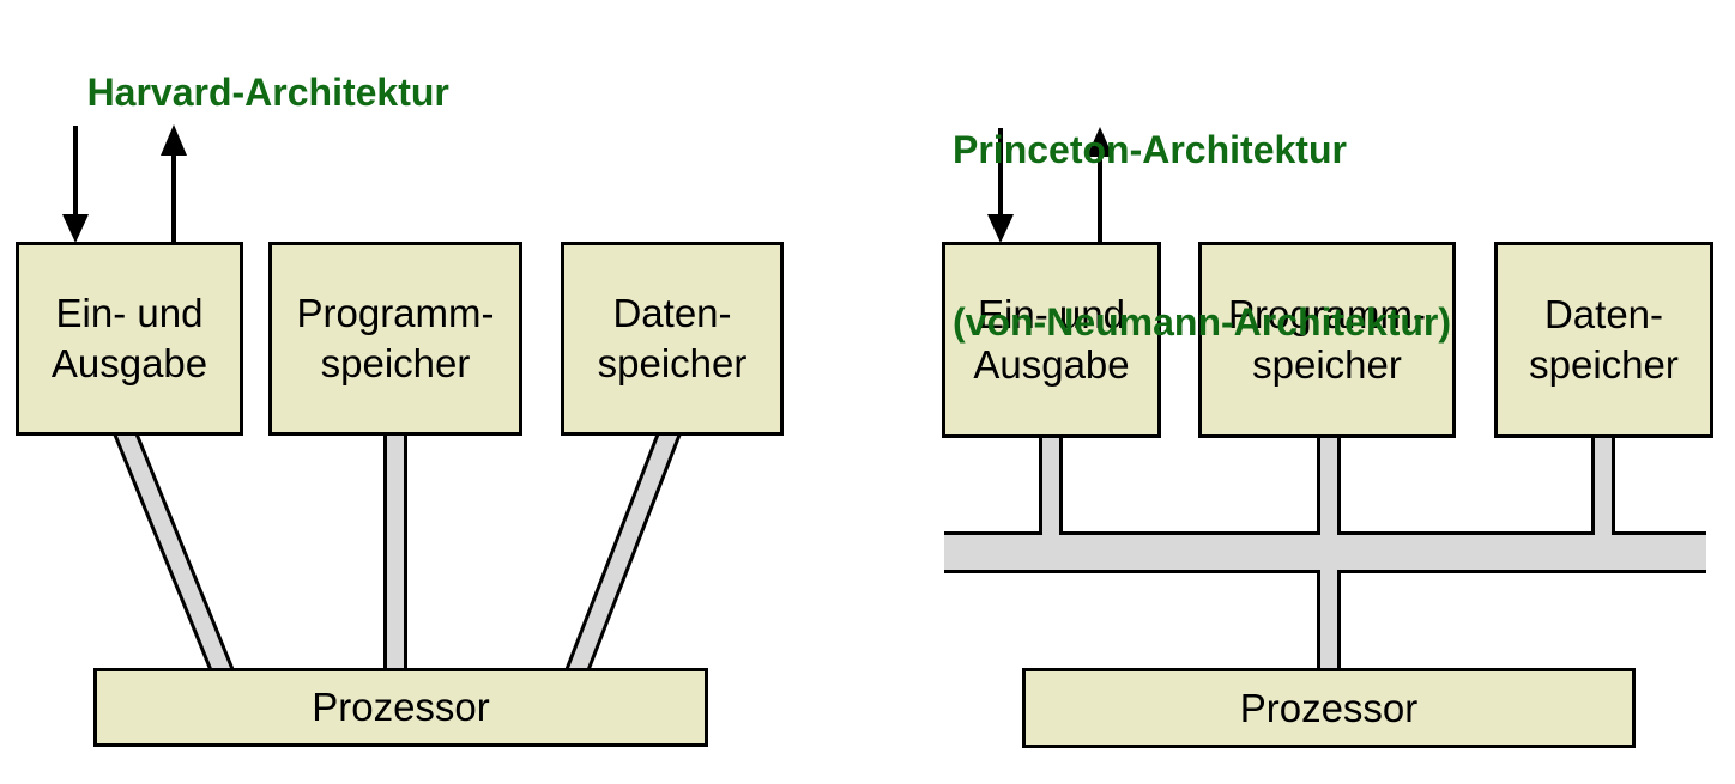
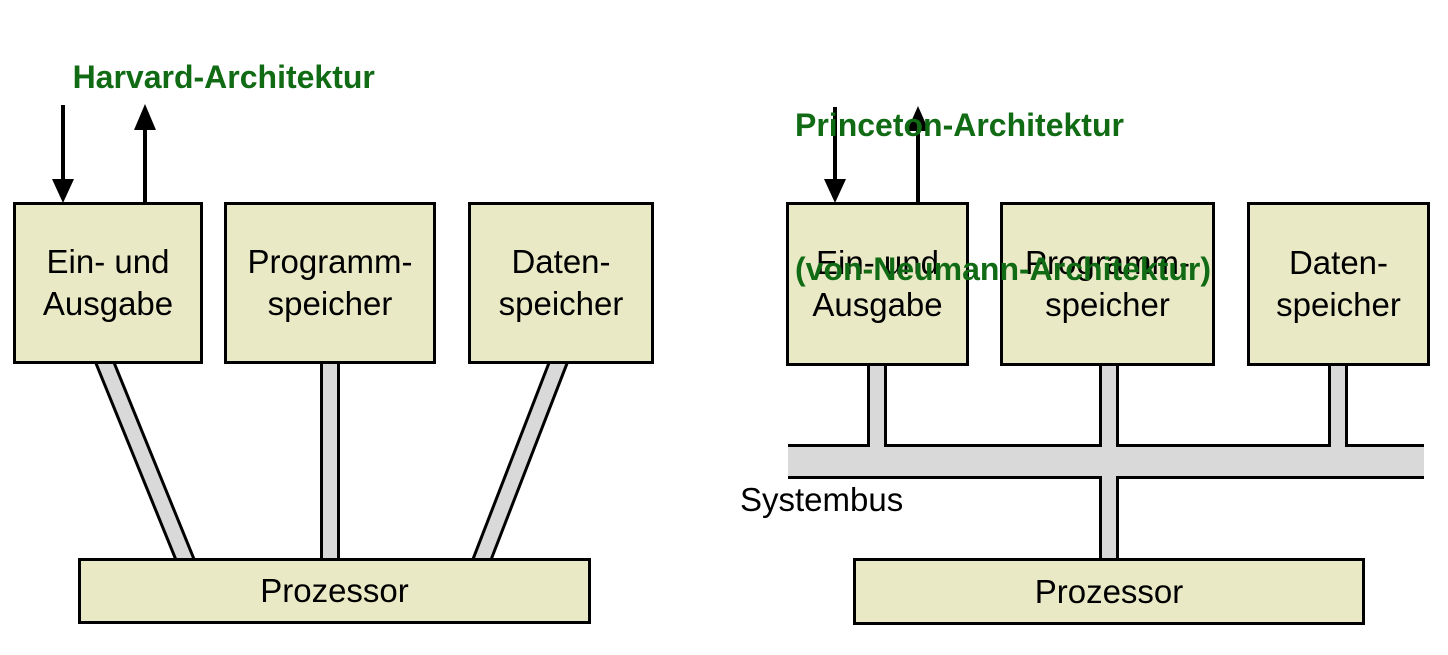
  Harvard-Architektur
  Princeton-Architektur
  (von-Neumann-Architektur)
  Ein- und
  Ausgabe
  Programm-
  speicher
  Daten-
  speicher
  Prozessor
  Ein- und
  Ausgabe
  Programm-
  speicher
  Daten-
  speicher
  Prozessor
+ Systembus
